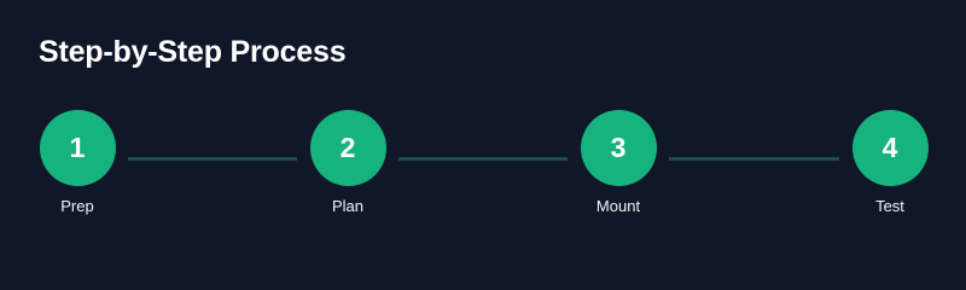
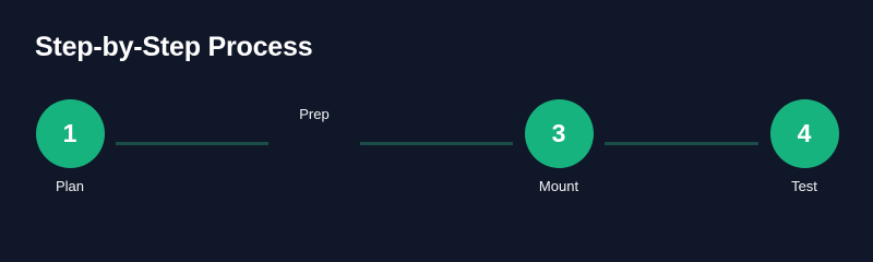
  Step-by-Step Process
  1
- Prep
+ Plan
- 2
- Plan
+ Prep
  3
  Mount
  4
  Test
